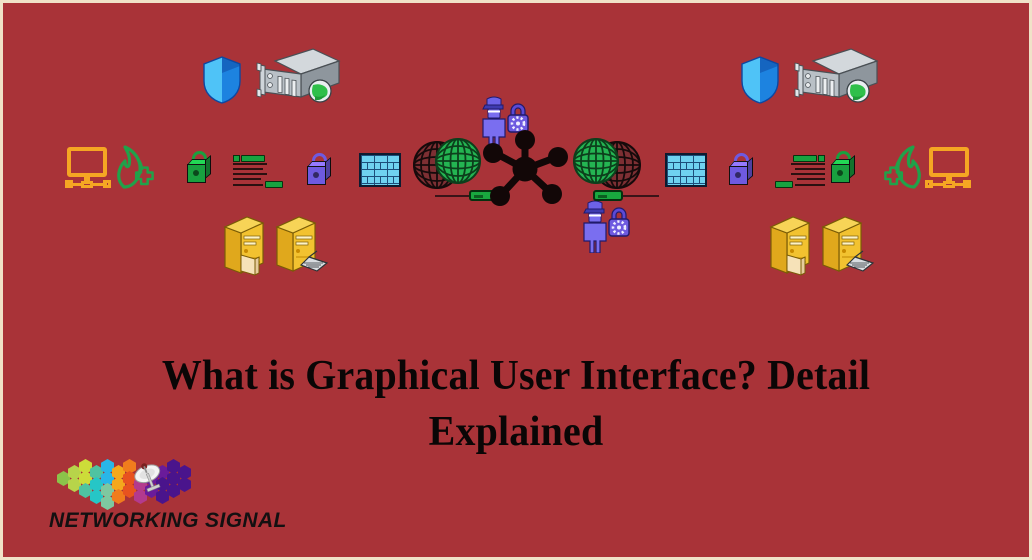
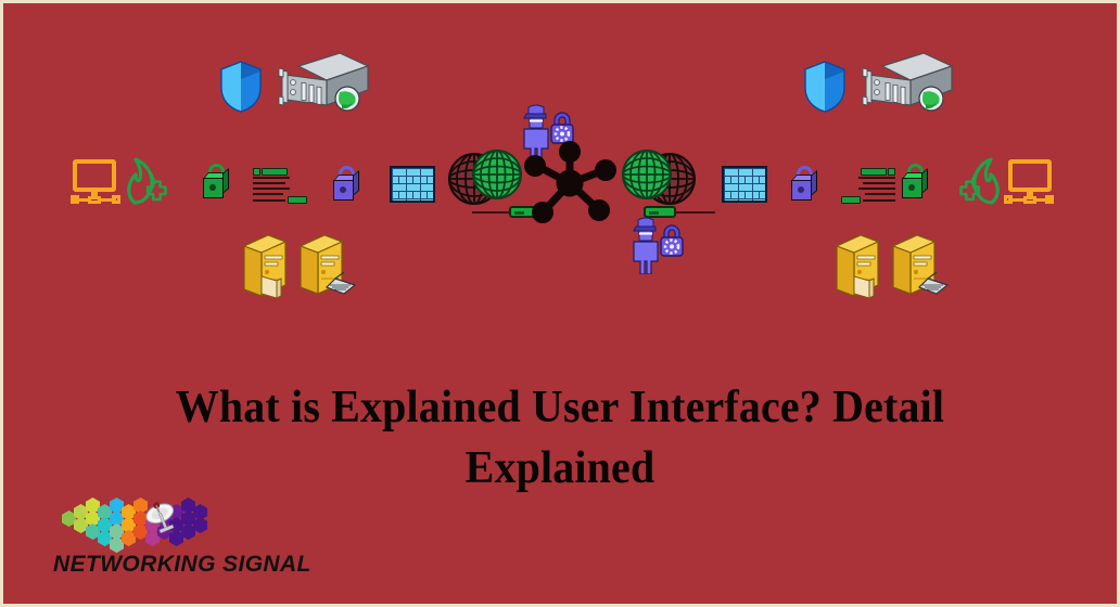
- What is Graphical User Interface? Detail Explained
+ What is Explained User Interface? Detail Explained
  NETWORKING SIGNAL
